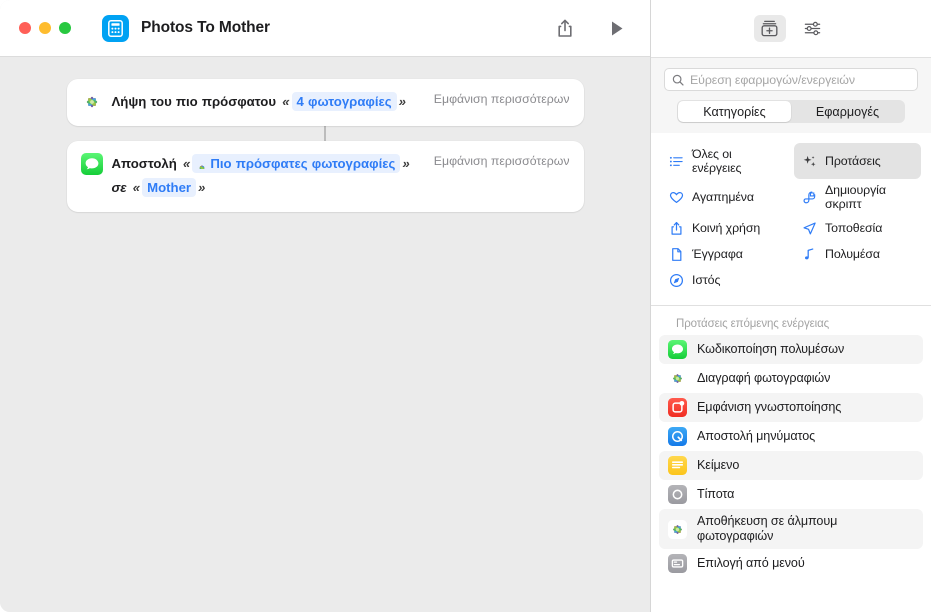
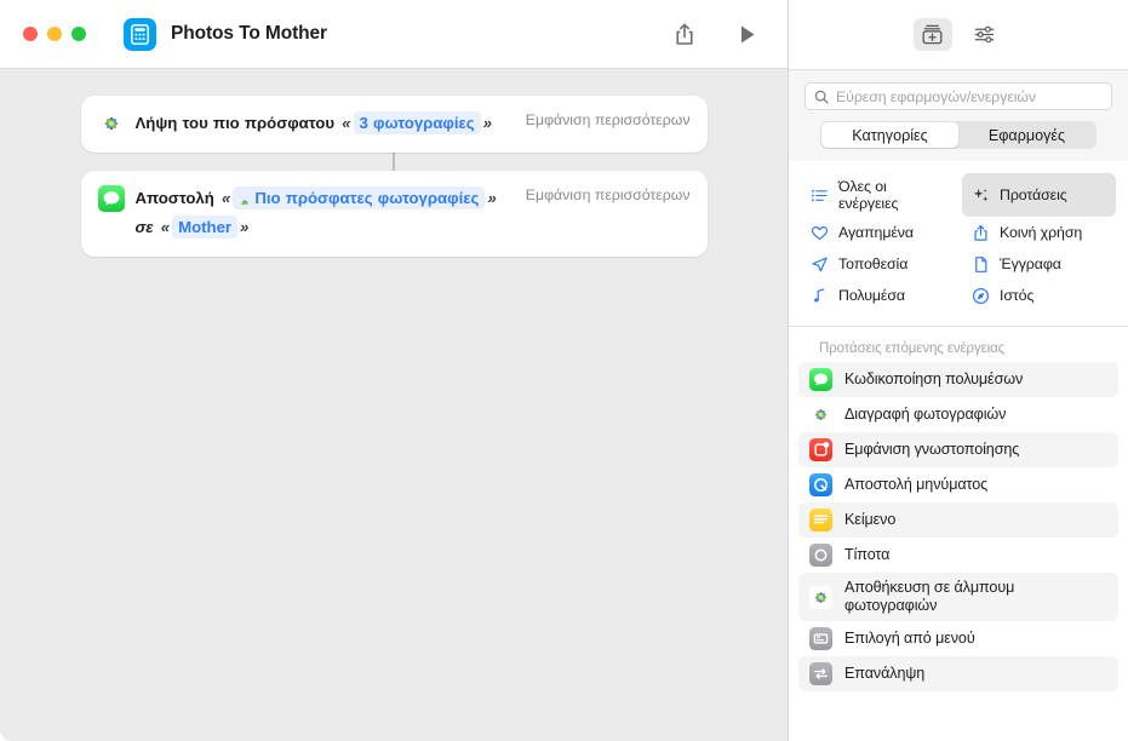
  Photos To Mother
- Λήψη του πιο πρόσφατου « 4 φωτογραφίες »
+ Λήψη του πιο πρόσφατου « 3 φωτογραφίες »
  Εμφάνιση περισσότερων
  Αποστολή « Πιο πρόσφατες φωτογραφίες » σε « Mother »
  Εμφάνιση περισσότερων
  Εύρεση εφαρμογών/ενεργειών
  Κατηγορίες
  Εφαρμογές
  Όλες οι ενέργειες
  Προτάσεις
  Αγαπημένα
- Δημιουργία σκριπτ
  Κοινή χρήση
  Τοποθεσία
  Έγγραφα
  Πολυμέσα
  Ιστός
  Προτάσεις επόμενης ενέργειας
  Κωδικοποίηση πολυμέσων
  Διαγραφή φωτογραφιών
  Εμφάνιση γνωστοποίησης
  Αποστολή μηνύματος
  Κείμενο
  Τίποτα
  Αποθήκευση σε άλμπουμ φωτογραφιών
  Επιλογή από μενού
+ Επανάληψη
